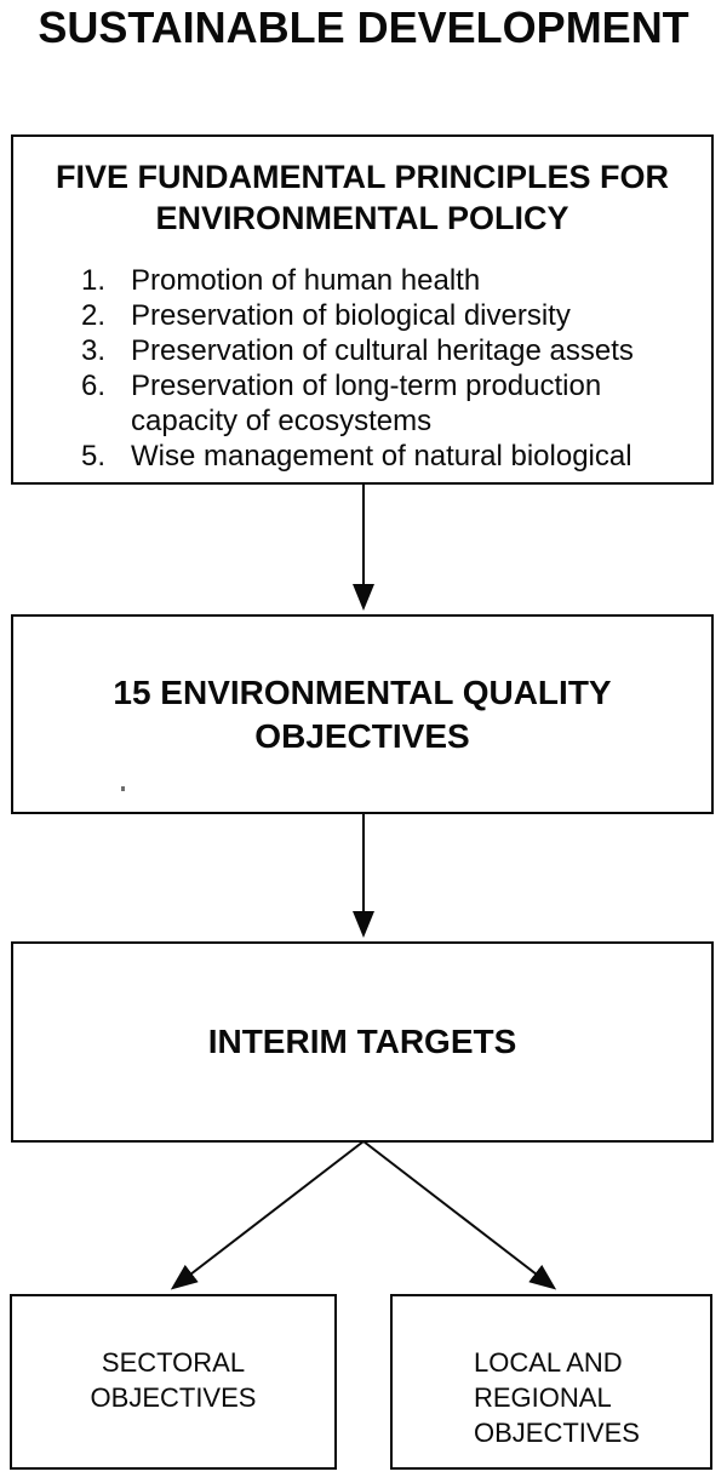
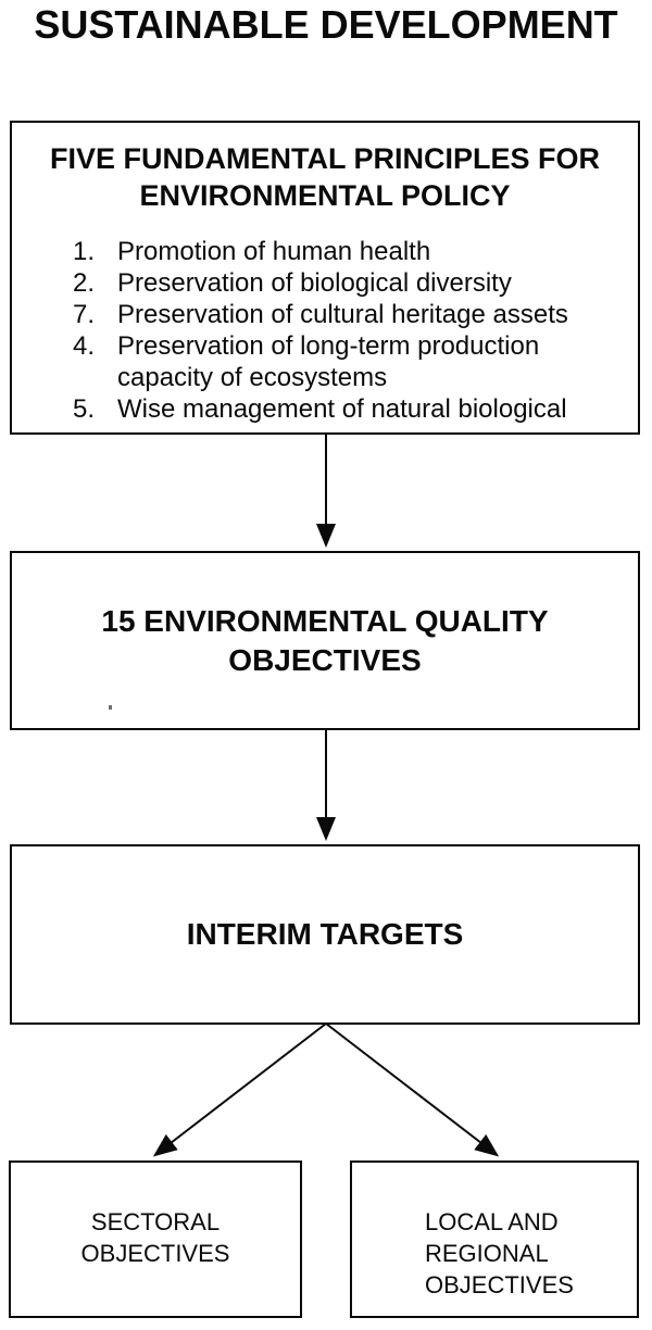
  SUSTAINABLE DEVELOPMENT
  FIVE FUNDAMENTAL PRINCIPLES FOR ENVIRONMENTAL POLICY
  1.
  Promotion of human health
  2.
  Preservation of biological diversity
- 3.
+ 7.
  Preservation of cultural heritage assets
- 6.
+ 4.
  Preservation of long-term production capacity of ecosystems
  5.
  Wise management of natural biological
  15 ENVIRONMENTAL QUALITY OBJECTIVES
  INTERIM TARGETS
  SECTORAL
  OBJECTIVES
  LOCAL AND
  REGIONAL
  OBJECTIVES
